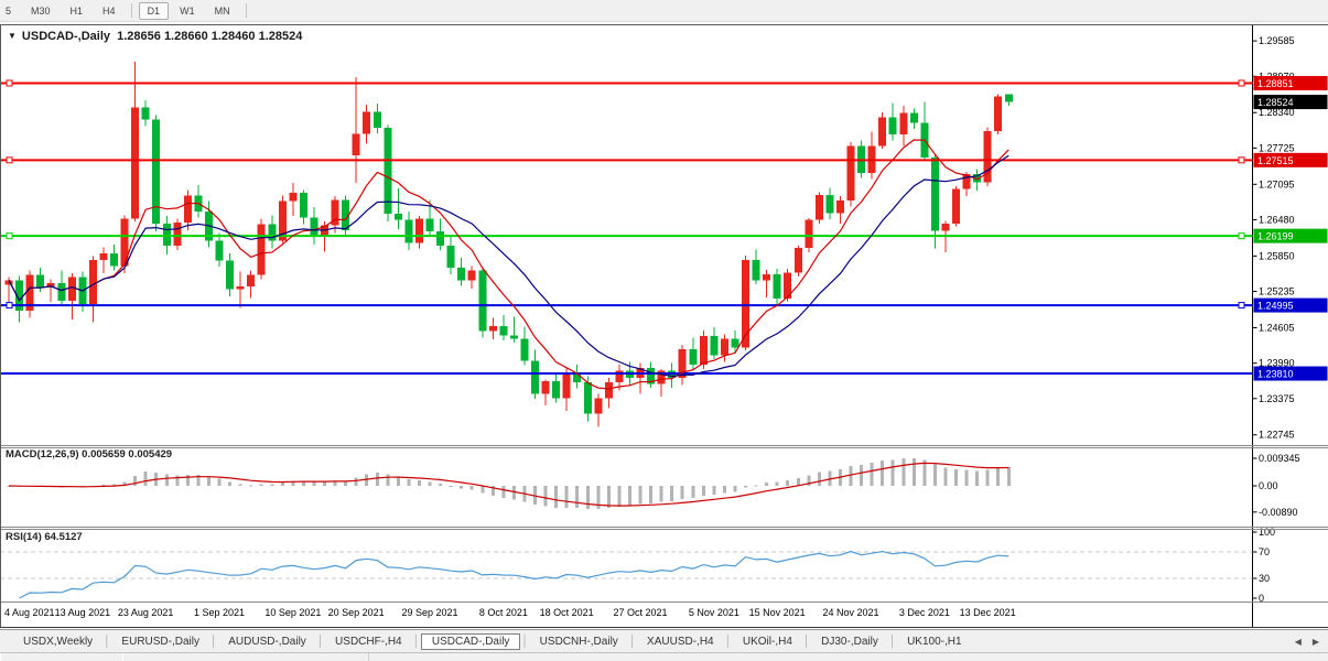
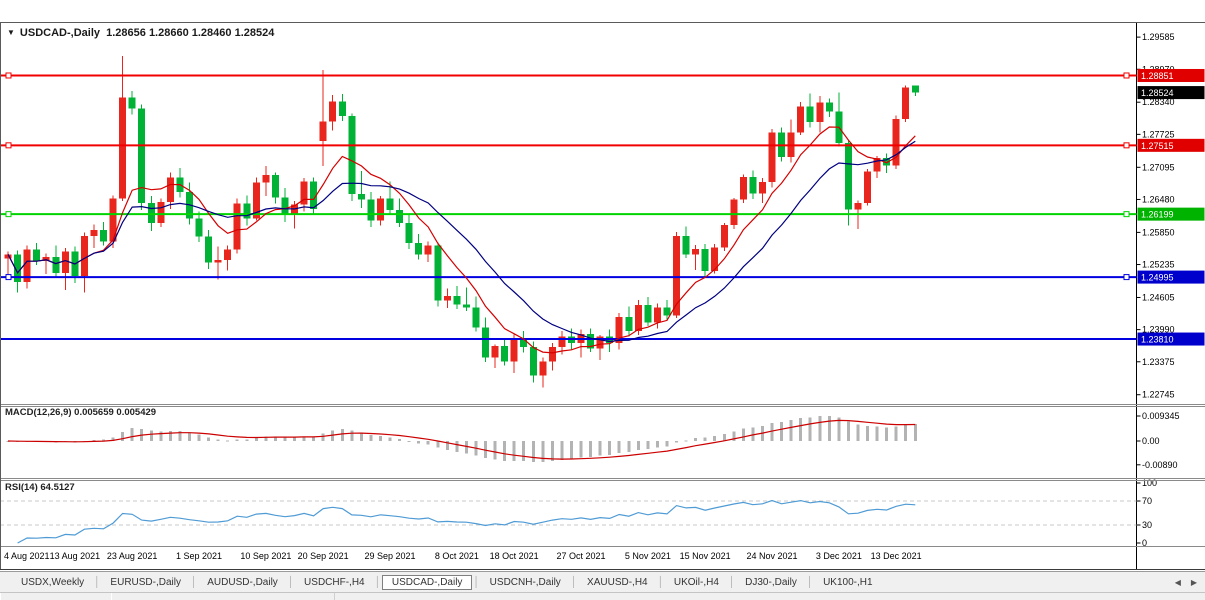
- 5
- M30
- H1
- H4
- D1
- W1
- MN
  1.29585
  1.28340
  1.27725
  1.27095
  1.26480
  1.25850
  1.25235
  1.24605
  1.23990
  1.23375
  1.22745
  0.009345
  0.00
  -0.00890
  100
  70
  30
  0
  1.28851
  1.27515
  1.26199
  1.24995
  1.23810
  1.28524
  4 Aug 2021
  13 Aug 2021
  23 Aug 2021
  1 Sep 2021
  10 Sep 2021
  20 Sep 2021
  29 Sep 2021
  8 Oct 2021
  18 Oct 2021
  27 Oct 2021
  5 Nov 2021
  15 Nov 2021
  24 Nov 2021
  3 Dec 2021
  13 Dec 2021
  ▼ USDCAD-,Daily 1.28656 1.28660 1.28460 1.28524
  MACD(12,26,9) 0.005659 0.005429
  RSI(14) 64.5127
  USDX,Weekly
  │
  EURUSD-,Daily
  │
  AUDUSD-,Daily
  │
  USDCHF-,H4
  │
  USDCAD-,Daily
  │
  USDCNH-,Daily
  │
  XAUUSD-,H4
  │
  UKOil-,H4
  │
  DJ30-,Daily
  │
  UK100-,H1
  ◀
  ▶
